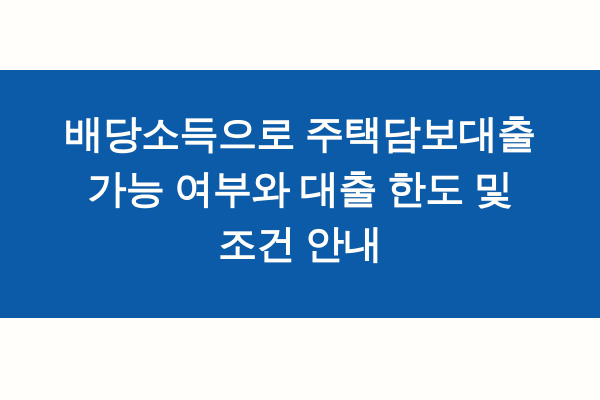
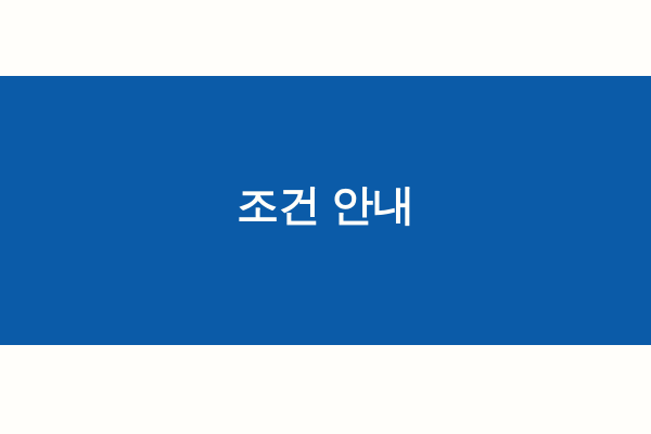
- 배당소득으로 주택담보대출
- 가능 여부와 대출 한도 및
  조건 안내
